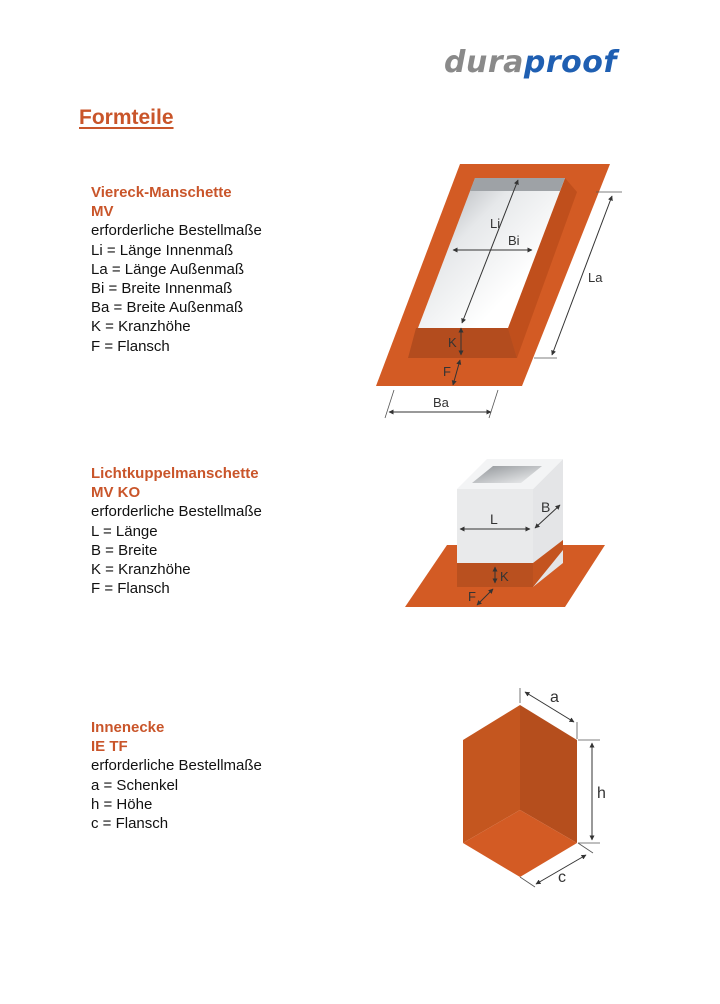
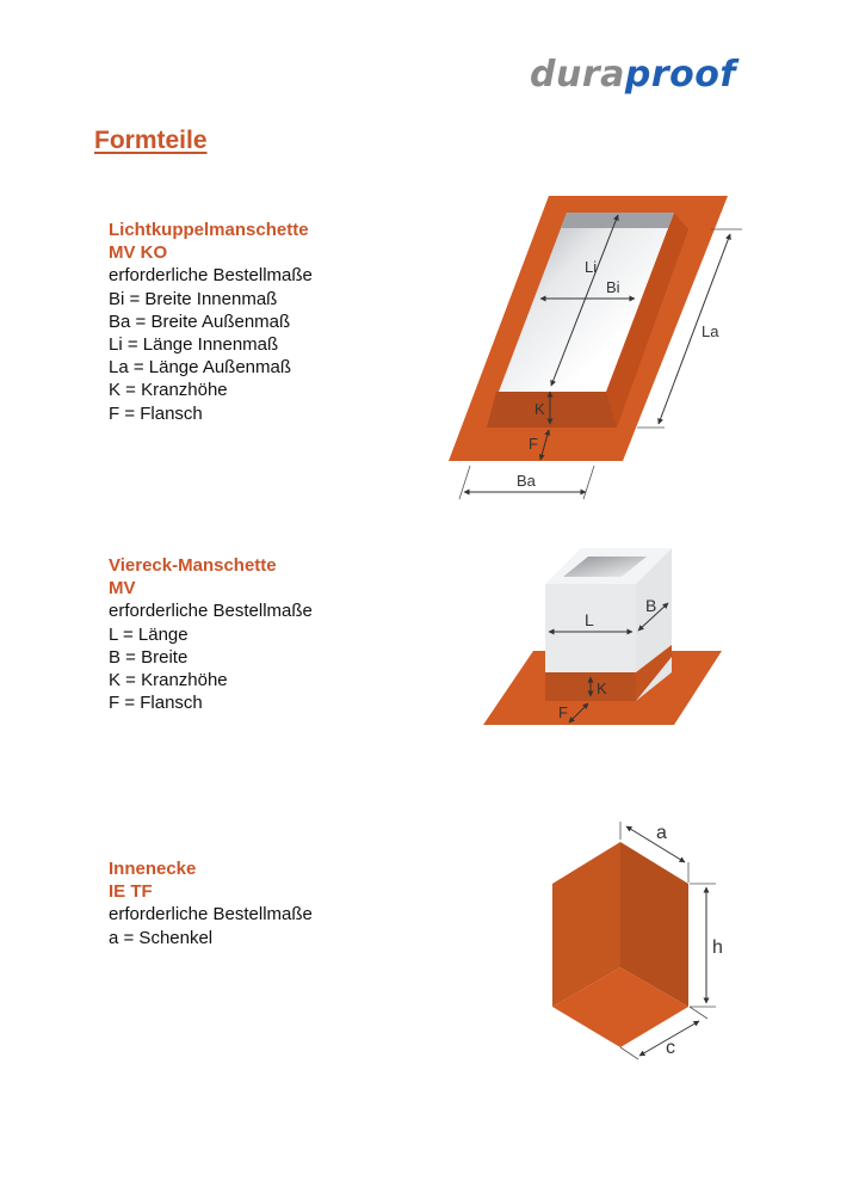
  duraproof
  Formteile
- Viereck-Manschette
+ Lichtkuppelmanschette
- MV
+ MV KO
  erforderliche Bestellmaße
- Li = Länge Innenmaß
+ Bi = Breite Innenmaß
- La = Länge Außenmaß
+ Ba = Breite Außenmaß
- Bi = Breite Innenmaß
+ Li = Länge Innenmaß
- Ba = Breite Außenmaß
+ La = Länge Außenmaß
  K = Kranzhöhe
  F = Flansch
- Lichtkuppelmanschette
+ Viereck-Manschette
- MV KO
+ MV
  erforderliche Bestellmaße
  L = Länge
  B = Breite
  K = Kranzhöhe
  F = Flansch
  Innenecke
  IE TF
  erforderliche Bestellmaße
  a = Schenkel
- h = Höhe
- c = Flansch
  Li
  Bi
  K
  F
  La
  Ba
  L
  B
  K
  F
  a
  h
  c
